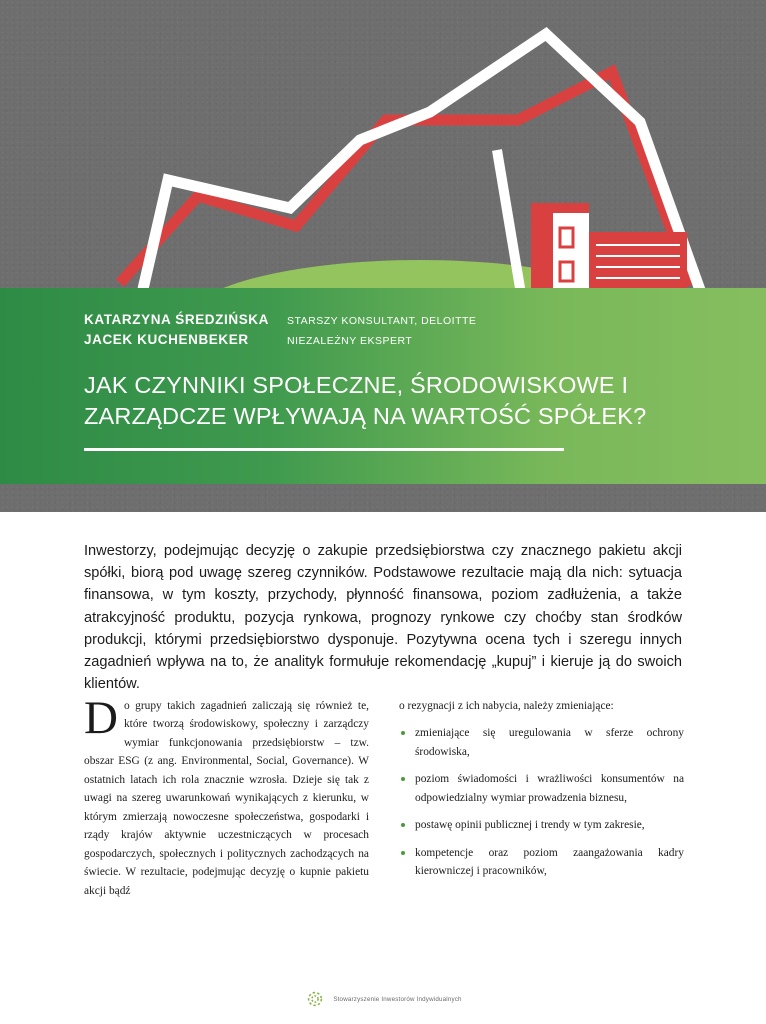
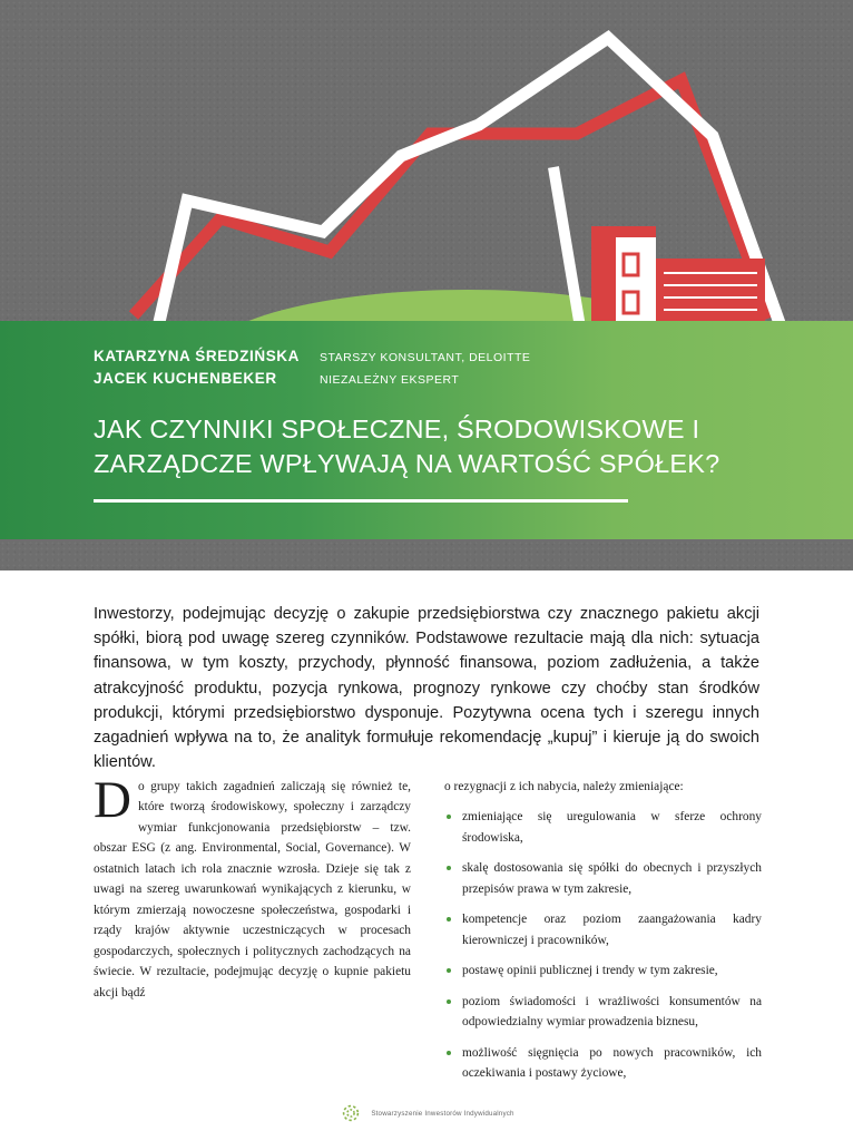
  KATARZYNA ŚREDZIŃSKA
  JACEK KUCHENBEKER
  STARSZY KONSULTANT, DELOITTE
  NIEZALEŻNY EKSPERT
  JAK CZYNNIKI SPOŁECZNE, ŚRODOWISKOWE I ZARZĄDCZE WPŁYWAJĄ NA WARTOŚĆ SPÓŁEK?
  Inwestorzy, podejmując decyzję o zakupie przedsiębiorstwa czy znacznego pakietu akcji spółki, biorą pod uwagę szereg czynników. Podstawowe rezultacie mają dla nich: sytuacja finansowa, w tym koszty, przychody, płynność finansowa, poziom zadłużenia, a także atrakcyjność produktu, pozycja rynkowa, prognozy rynkowe czy choćby stan środków produkcji, którymi przedsiębiorstwo dysponuje. Pozytywna ocena tych i szeregu innych zagadnień wpływa na to, że analityk formułuje rekomendację „kupuj” i kieruje ją do swoich klientów.
  D
  o grupy takich zagadnień zaliczają się również te, które tworzą środowiskowy, społeczny i zarządczy wymiar funkcjonowania przedsiębiorstw – tzw. obszar ESG (z ang. Environmental, Social, Governance). W ostatnich latach ich rola znacznie wzrosła. Dzieje się tak z uwagi na szereg uwarunkowań wynikających z kierunku, w którym zmierzają nowoczesne społeczeństwa, gospodarki i rządy krajów aktywnie uczestniczących w procesach gospodarczych, społecznych i politycznych zachodzących na świecie. W rezultacie, podejmując decyzję o kupnie pakietu akcji bądź
  o rezygnacji z ich nabycia, należy zmieniające:
  zmieniające się uregulowania w sferze ochrony środowiska,
+ skalę dostosowania się spółki do obecnych i przyszłych przepisów prawa w tym zakresie,
- poziom świadomości i wrażliwości konsumentów na odpowiedzialny wymiar prowadzenia biznesu,
+ kompetencje oraz poziom zaangażowania kadry kierowniczej i pracowników,
  postawę opinii publicznej i trendy w tym zakresie,
- kompetencje oraz poziom zaangażowania kadry kierowniczej i pracowników,
+ poziom świadomości i wrażliwości konsumentów na odpowiedzialny wymiar prowadzenia biznesu,
+ możliwość sięgnięcia po nowych pracowników, ich oczekiwania i postawy życiowe,
